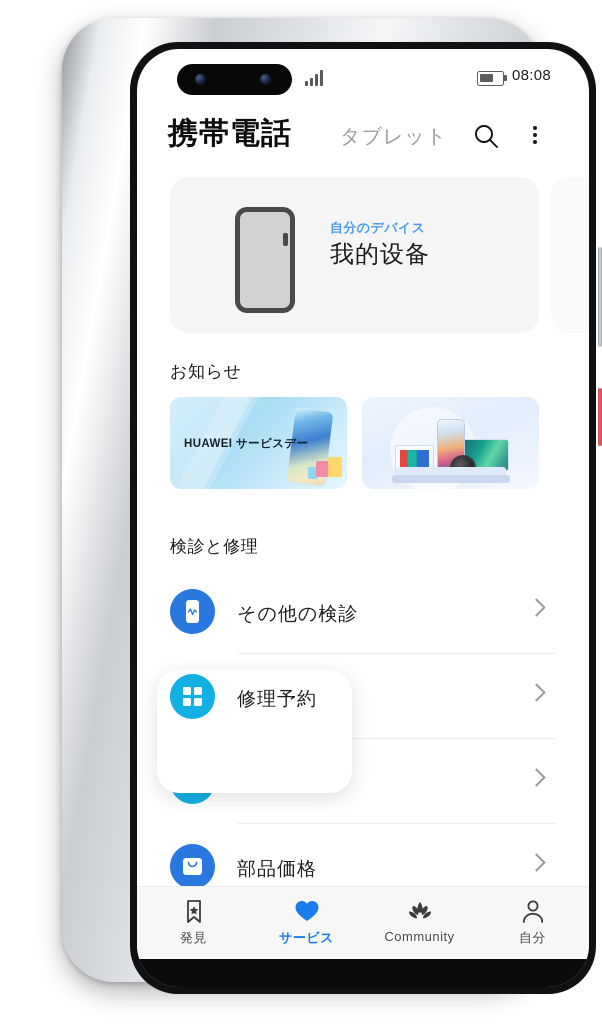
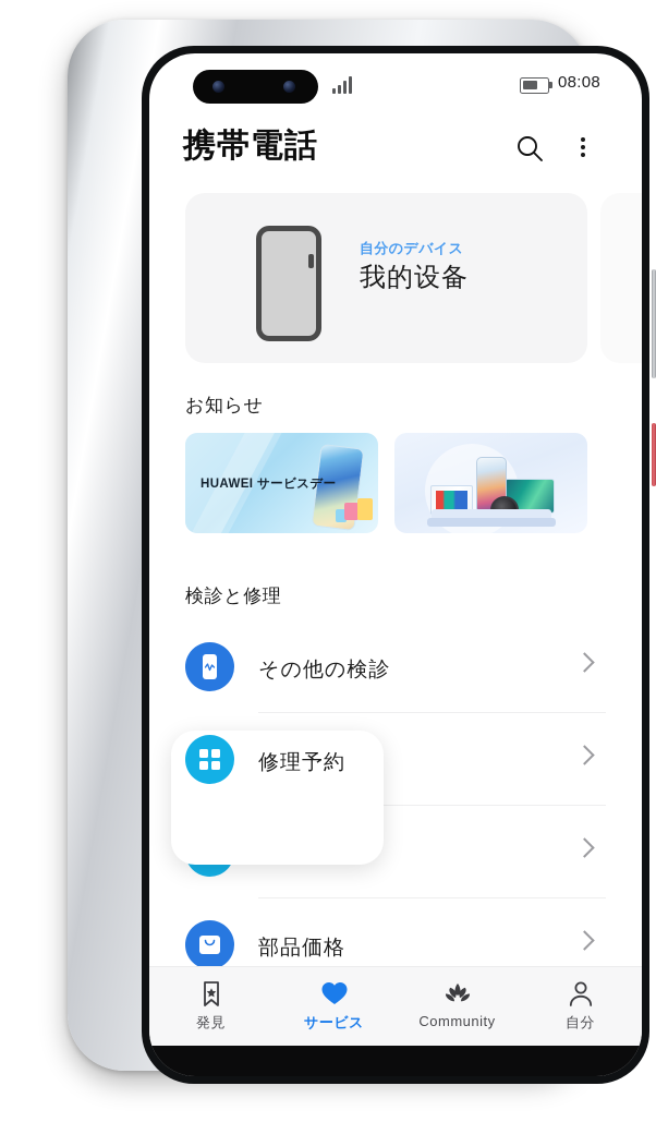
  08:08
  携帯電話
- タブレット
  自分のデバイス
  我的设备
  お知らせ
  HUAWEI サービスデー
  検診と修理
  その他の検診
  部品価格
  修理予約
  発見
  サービス
  Community
  自分
